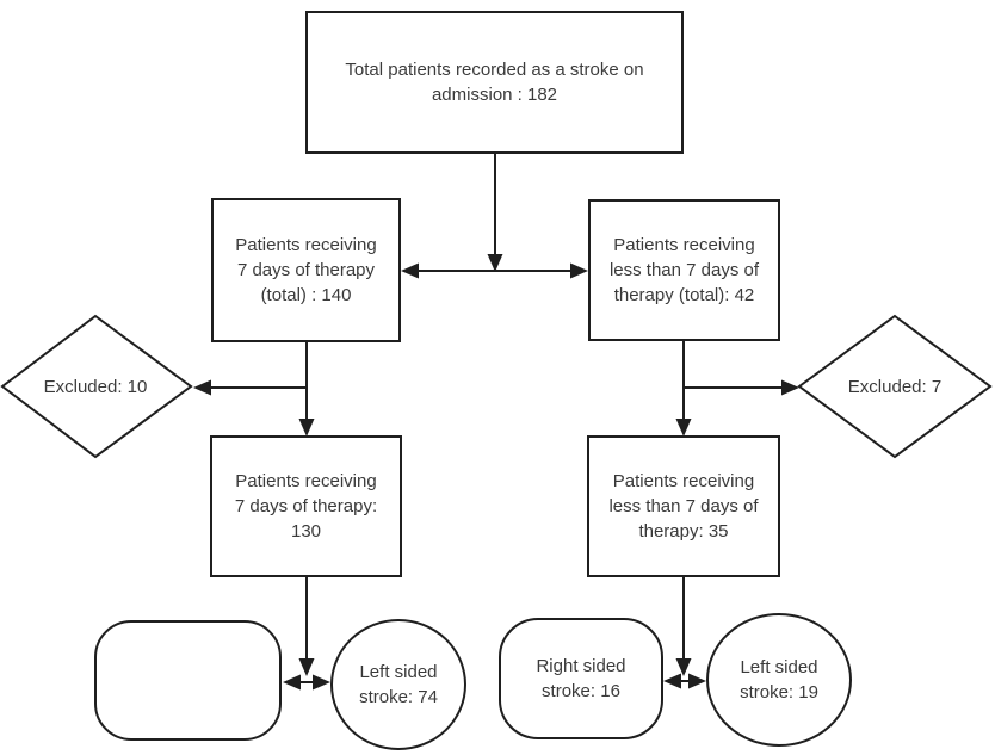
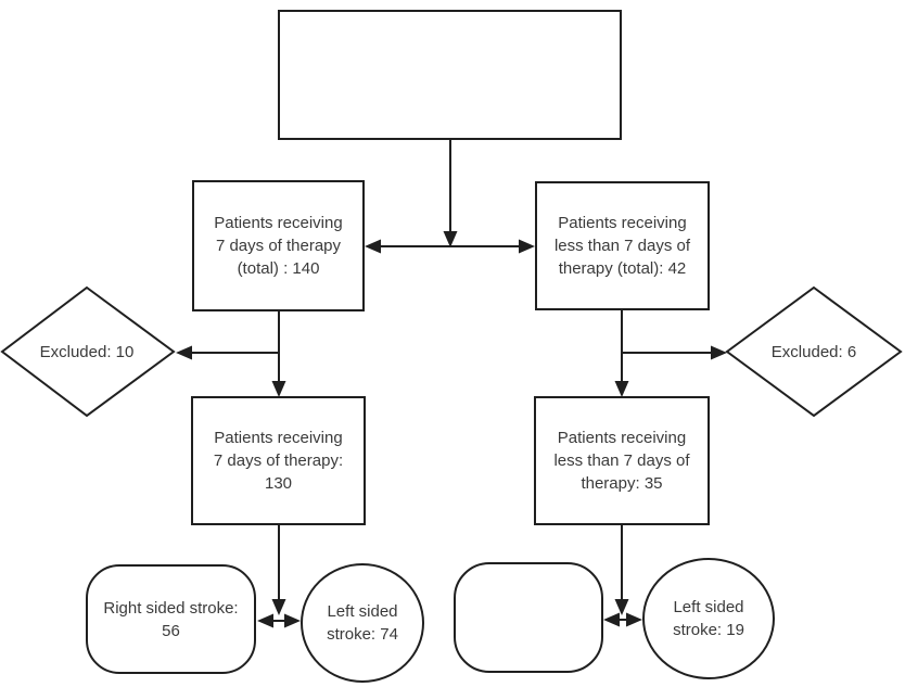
- Total patients recorded as a stroke on
- admission : 182
  Patients receiving
  7 days of therapy
  (total) : 140
  Patients receiving
  less than 7 days of
  therapy (total): 42
  Excluded: 10
- Excluded: 7
+ Excluded: 6
  Patients receiving
  7 days of therapy:
  130
  Patients receiving
  less than 7 days of
  therapy: 35
+ Right sided stroke:
+ 56
  Left sided
  stroke: 74
- Right sided
- stroke: 16
  Left sided
  stroke: 19
